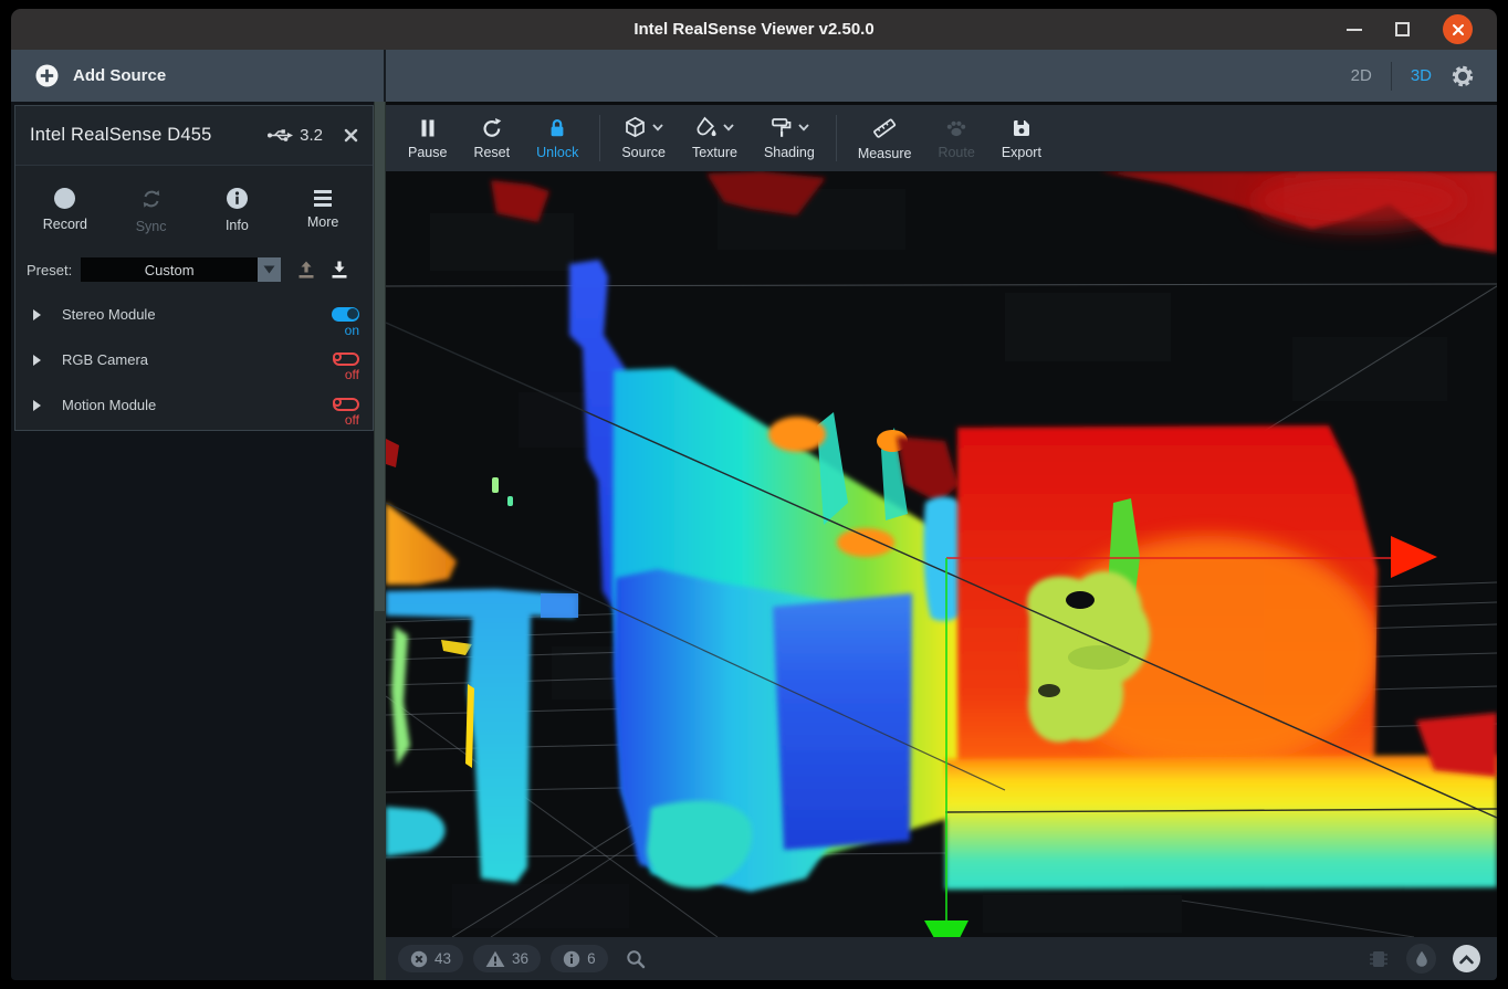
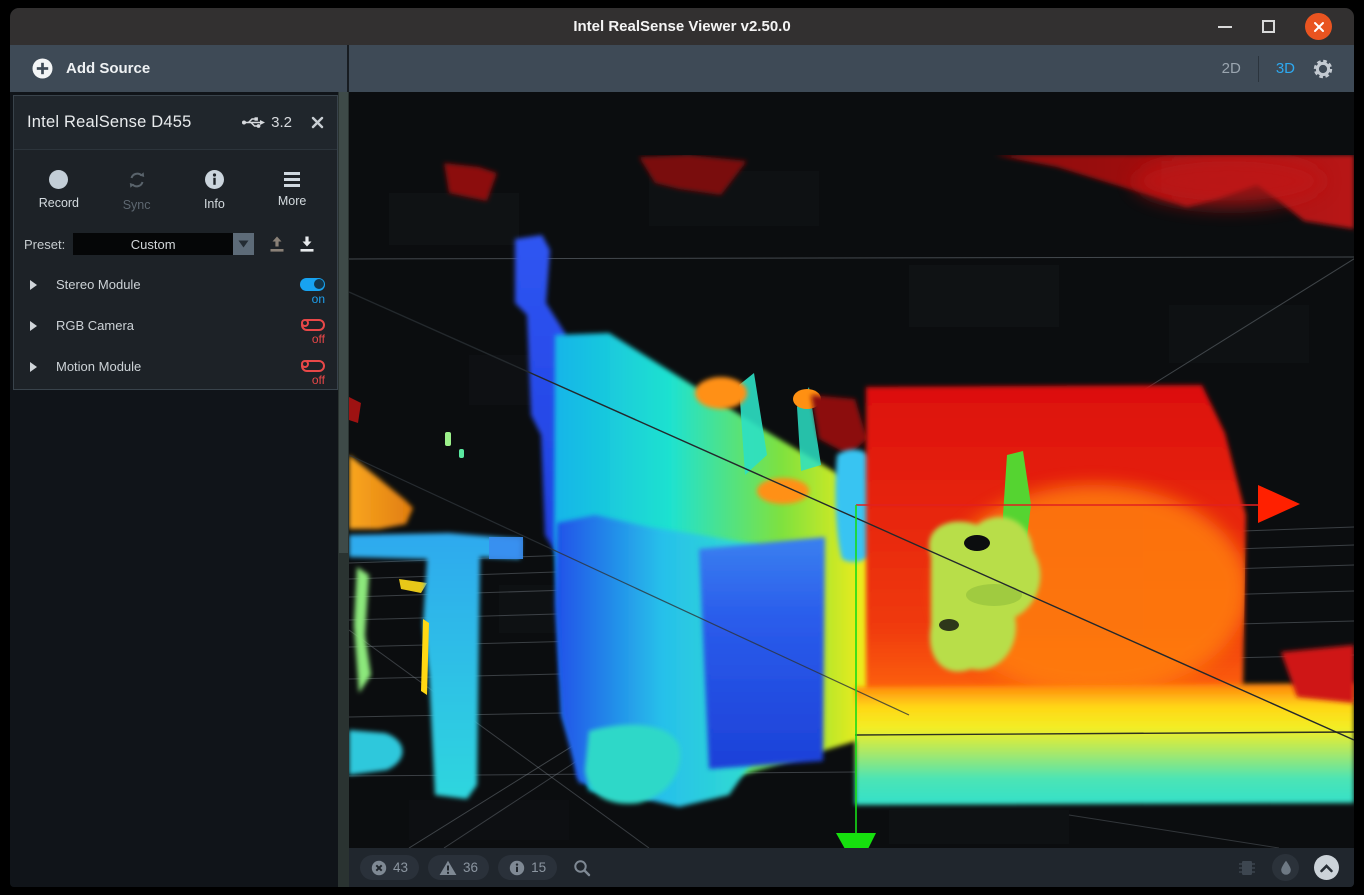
  Intel RealSense Viewer v2.50.0
  Add Source
  2D
  3D
  Intel RealSense D455
  3.2
  Record
  Sync
  Info
  More
  Preset:
  Custom
  Stereo Module
  on
  RGB Camera
  off
  Motion Module
  off
- Pause
- Reset
- Unlock
- Source
- Texture
- Shading
- Measure
- Route
- Export
  43
  36
- 6
+ 15
